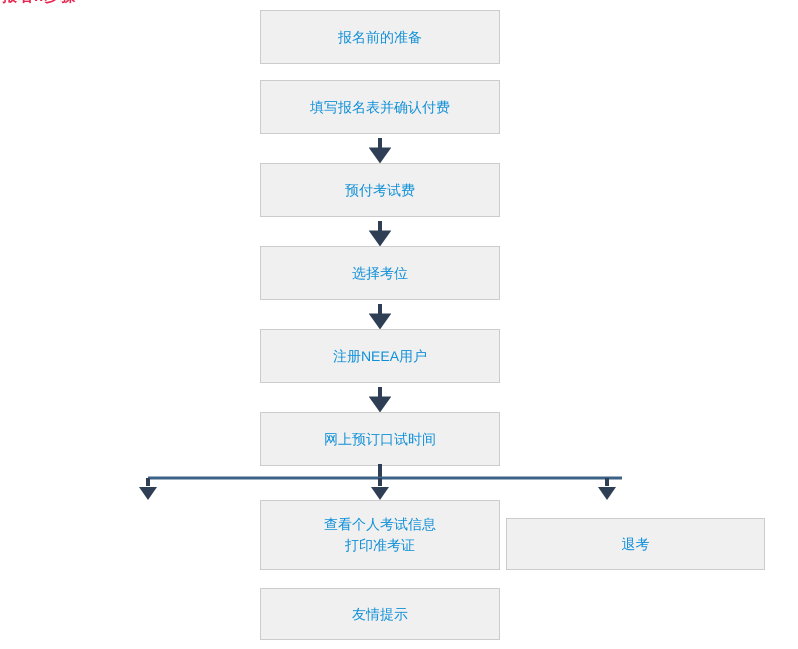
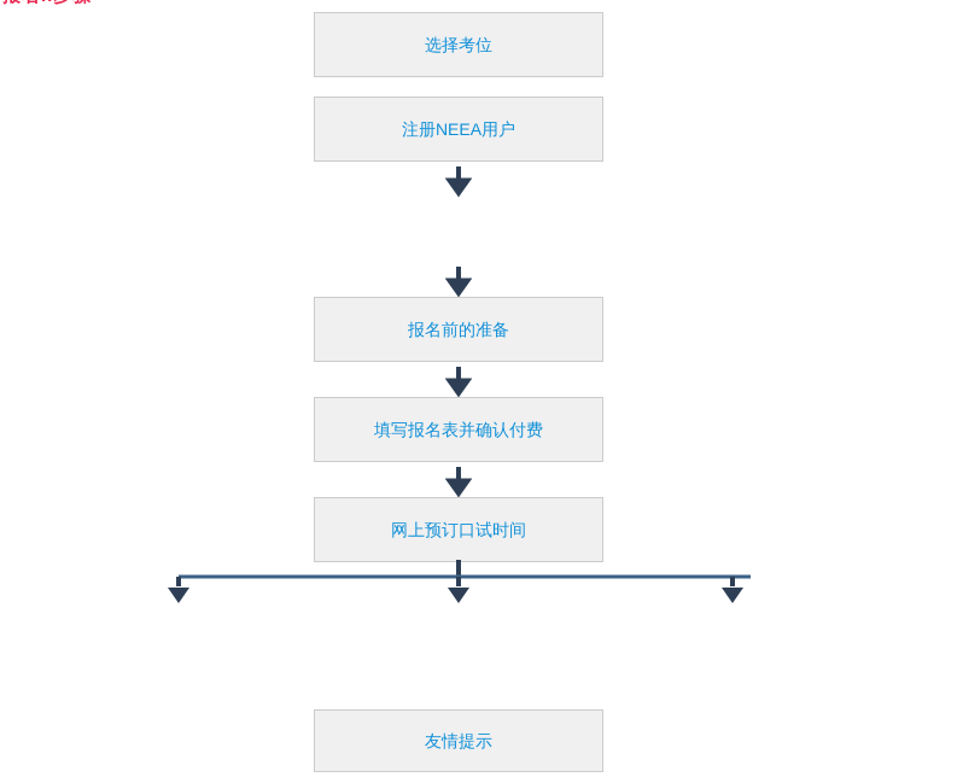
- 报名前的准备
+ 选择考位
- 填写报名表并确认付费
+ 注册NEEA用户
- 预付考试费
- 选择考位
+ 报名前的准备
- 注册NEEA用户
+ 填写报名表并确认付费
  网上预订口试时间
- 查看个人考试信息
- 打印准考证
- 退考
  友情提示
